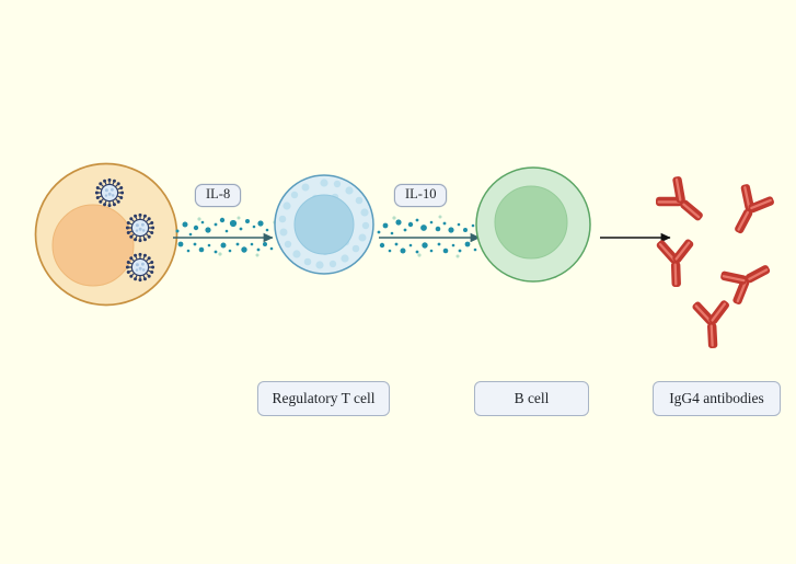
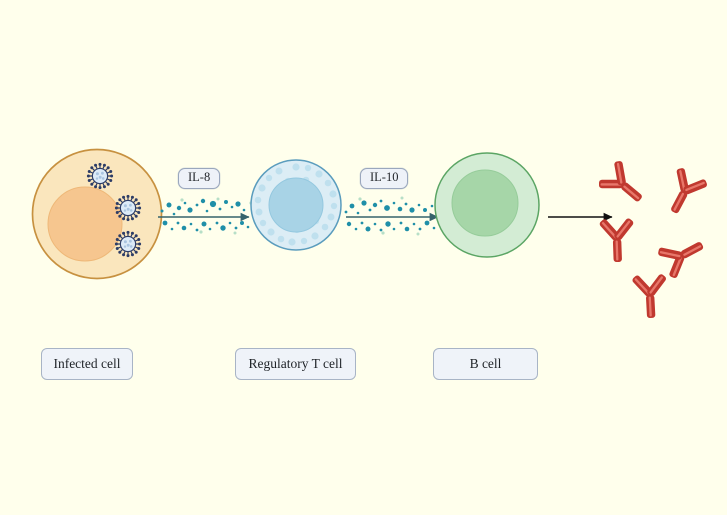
  IL-8
  IL-10
+ Infected cell
  Regulatory T cell
  B cell
- IgG4 antibodies
